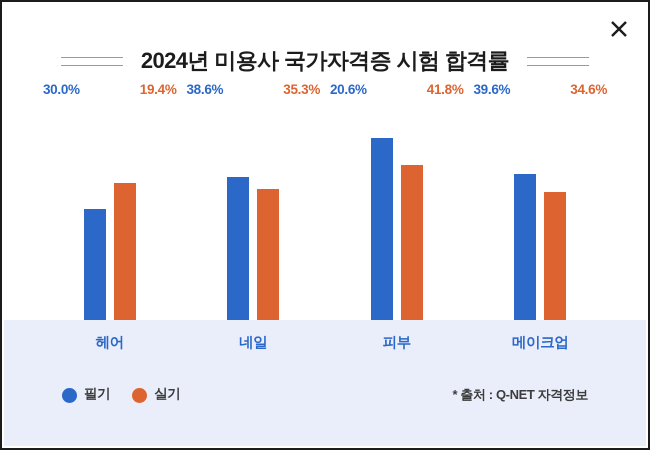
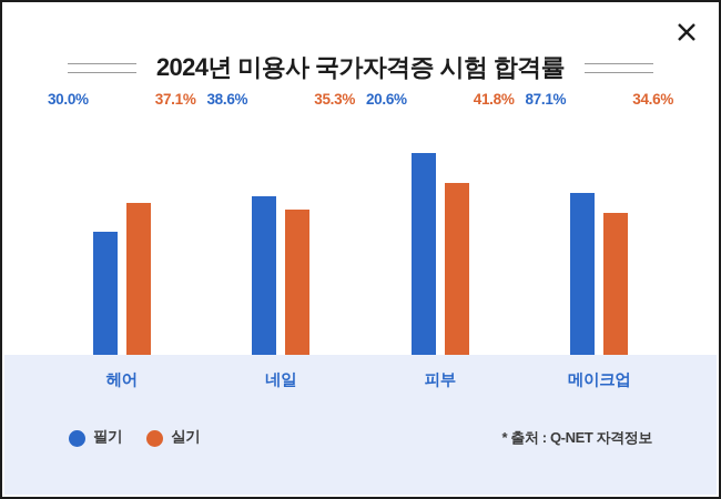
  2024년 미용사 국가자격증 시험 합격률
  30.0%
- 19.4%
+ 37.1%
  38.6%
  35.3%
  20.6%
  41.8%
- 39.6%
+ 87.1%
  34.6%
  헤어
  네일
  피부
  메이크업
  필기
  실기
  * 출처 : Q-NET 자격정보
